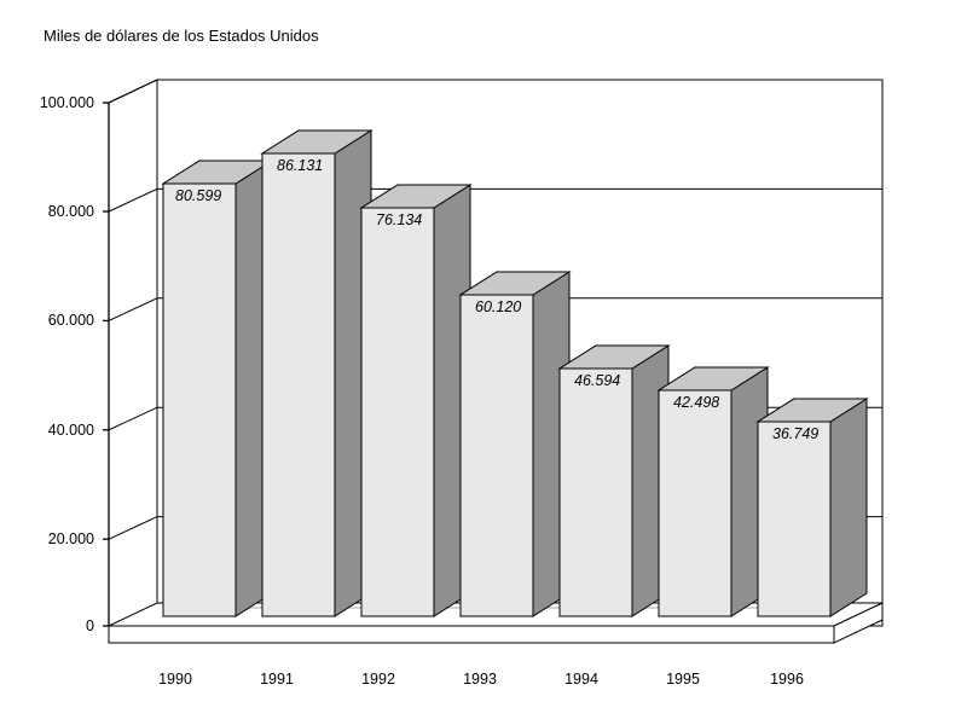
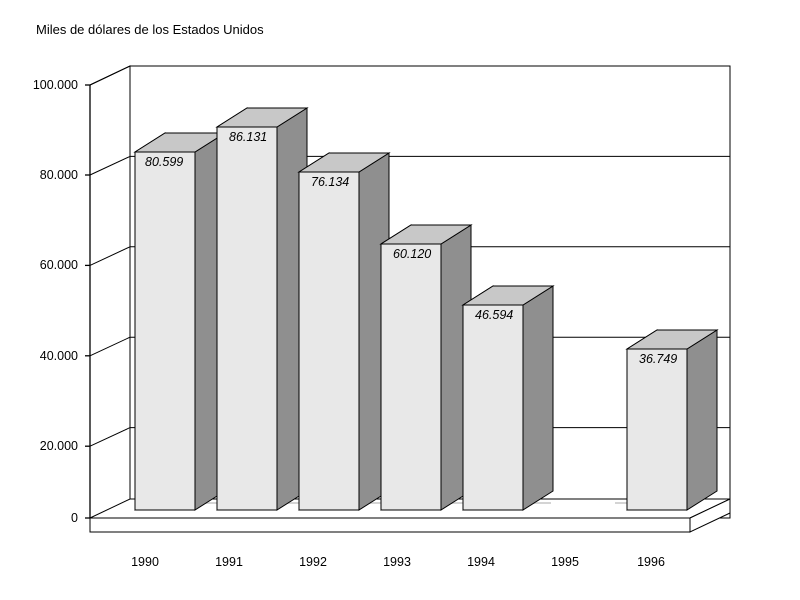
  Miles de dólares de los Estados Unidos
  80.599
  86.131
  76.134
  60.120
  46.594
- 42.498
  36.749
  0
  20.000
  40.000
  60.000
  80.000
  100.000
  1990
  1991
  1992
  1993
  1994
  1995
  1996
